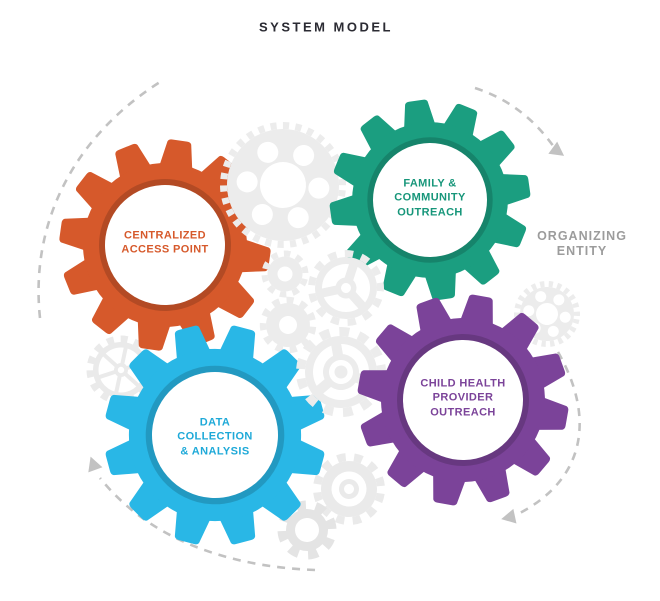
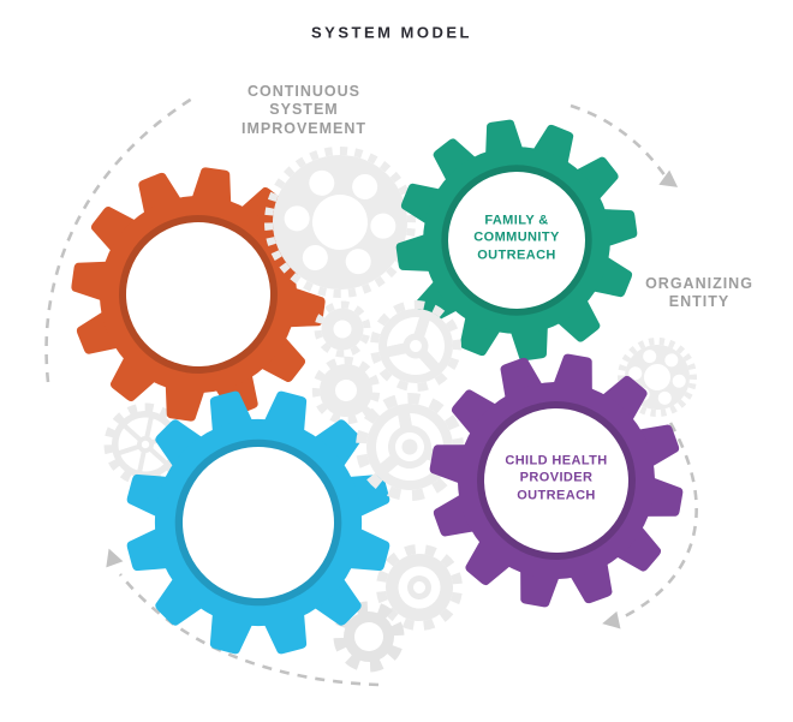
  SYSTEM MODEL
+ CONTINUOUS
+ SYSTEM
+ IMPROVEMENT
  ORGANIZING
  ENTITY
- CENTRALIZED
- ACCESS POINT
  FAMILY &
  COMMUNITY
  OUTREACH
- DATA
- COLLECTION
- & ANALYSIS
  CHILD HEALTH
  PROVIDER
  OUTREACH
